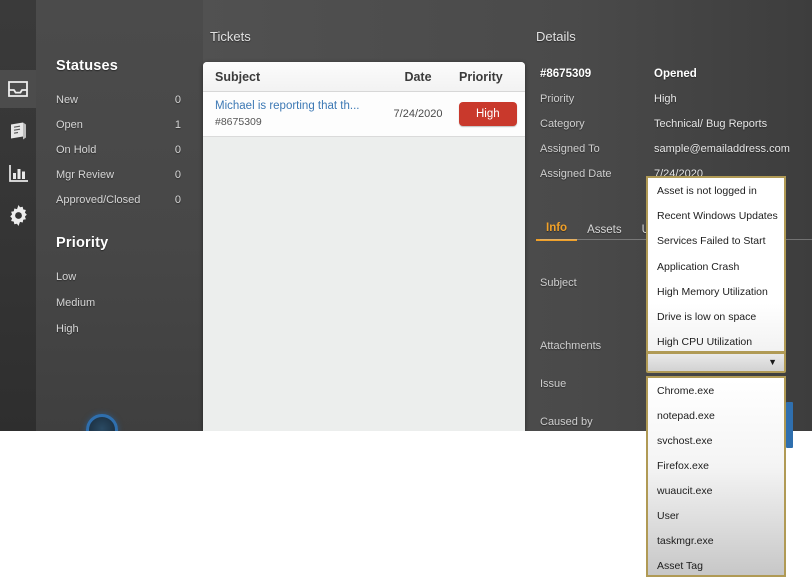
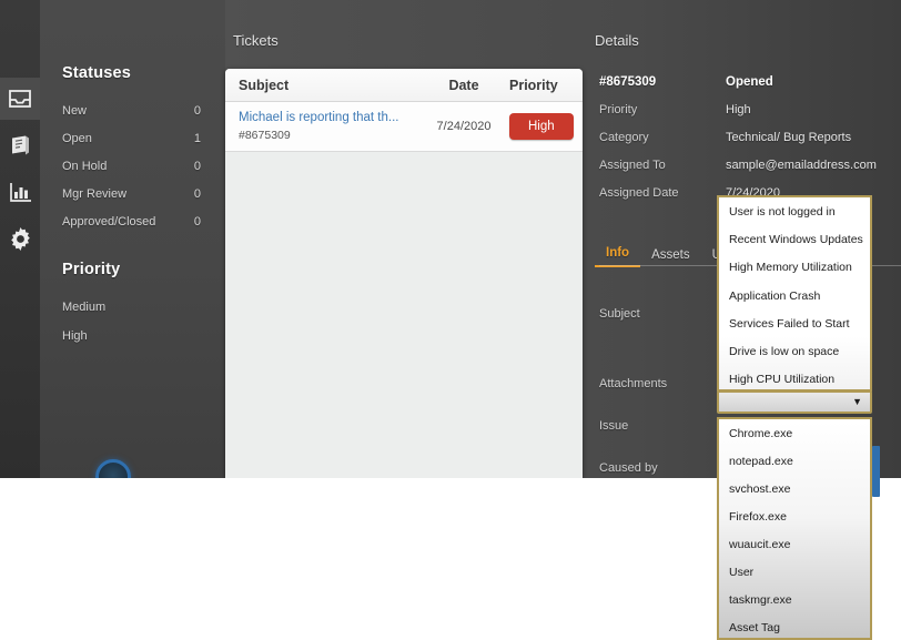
  Statuses
  New
  0
  Open
  1
  On Hold
  0
  Mgr Review
  0
  Approved/Closed
  0
  Priority
- Low
  Medium
  High
  Tickets
  Details
  Subject
  Date
  Priority
  Michael is reporting that th...
  #8675309
  7/24/2020
  High
  #8675309
  Opened
  Priority
  High
  Category
  Technical/ Bug Reports
  Assigned To
  sample@emailaddress.com
  Assigned Date
  7/24/2020
  Info
  Assets
  Subject
  Attachments
  Issue
  Caused by
  ▼
- Asset is not logged in
+ User is not logged in
  Recent Windows Updates
- Services Failed to Start
+ High Memory Utilization
  Application Crash
- High Memory Utilization
+ Services Failed to Start
  Drive is low on space
  High CPU Utilization
  Chrome.exe
  notepad.exe
  svchost.exe
  Firefox.exe
  wuaucit.exe
  User
  taskmgr.exe
  Asset Tag
